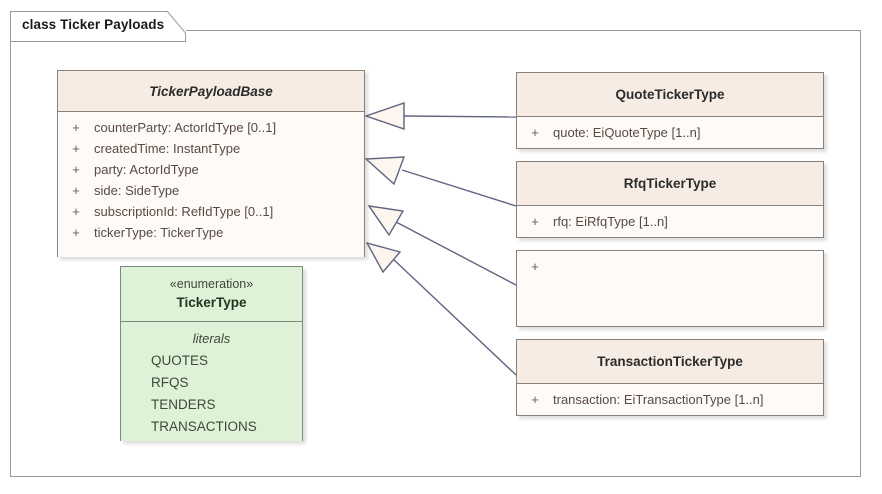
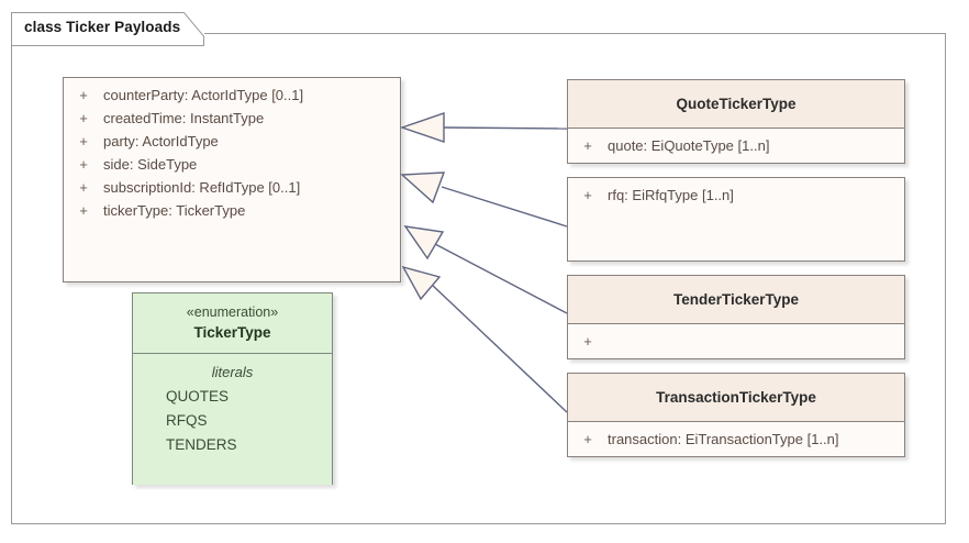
  class Ticker Payloads
- TickerPayloadBase
  +
  counterParty: ActorIdType [0..1]
  +
  createdTime: InstantType
  +
  party: ActorIdType
  +
  side: SideType
  +
  subscriptionId: RefIdType [0..1]
  +
  tickerType: TickerType
  «enumeration»
  TickerType
  literals
  QUOTES
  RFQS
  TENDERS
- TRANSACTIONS
  QuoteTickerType
  +
  quote: EiQuoteType [1..n]
- RfqTickerType
  +
  rfq: EiRfqType [1..n]
+ TenderTickerType
  +
  TransactionTickerType
  +
  transaction: EiTransactionType [1..n]
